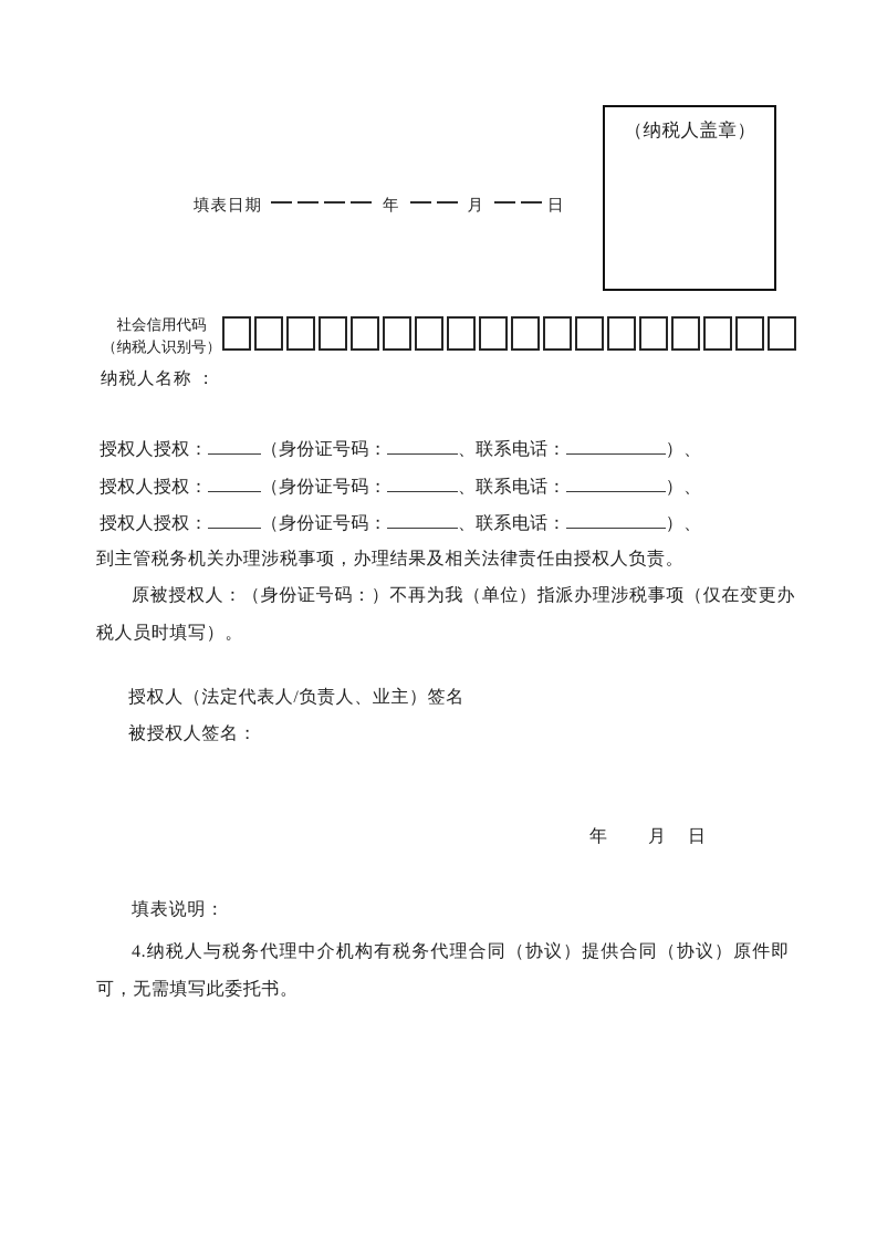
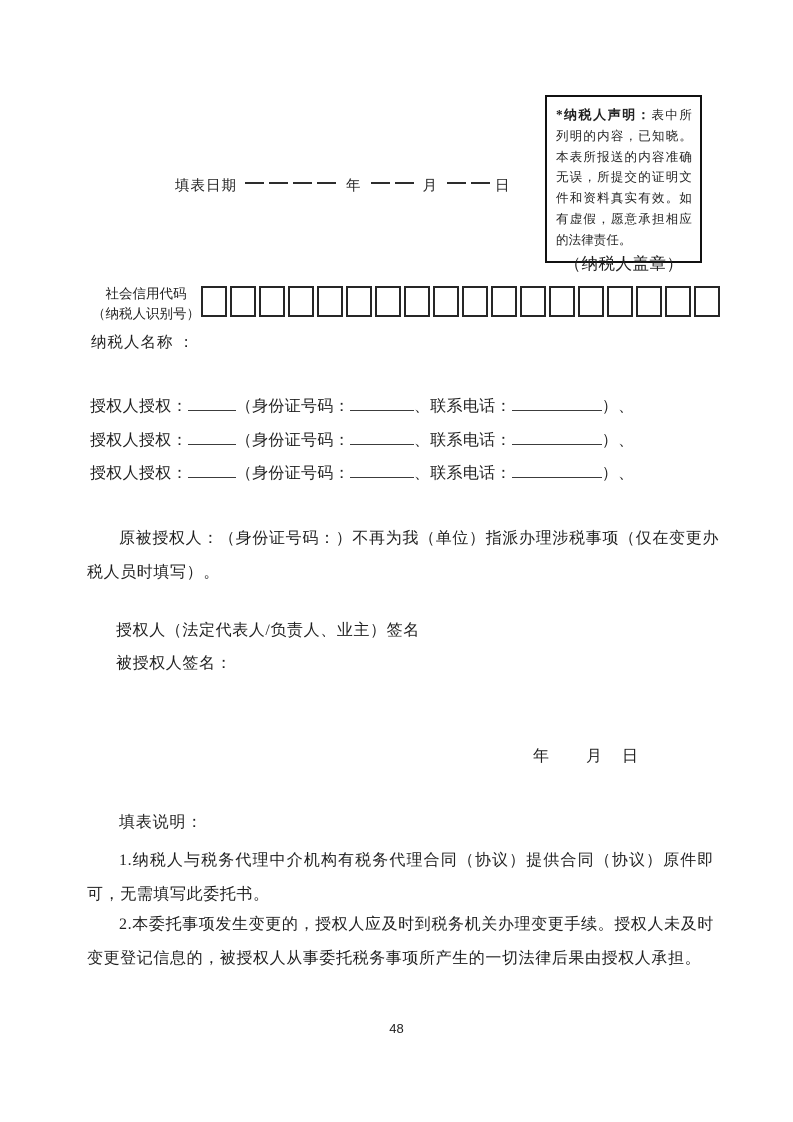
+ *纳税人声明：表中所列明的内容，已知晓。本表所报送的内容准确无误，所提交的证明文件和资料真实有效。如有虚假，愿意承担相应的法律责任。
  （纳税人盖章）
  填表日期
  年
  月
  日
  社会信用代码
  （纳税人识别号）
  纳税人名称 ：
  授权人授权： （身份证号码： 、联系电话： ）、
  授权人授权： （身份证号码： 、联系电话： ）、
  授权人授权： （身份证号码： 、联系电话： ）、
- 到主管税务机关办理涉税事项，办理结果及相关法律责任由授权人负责。
  原被授权人：（身份证号码：）不再为我（单位）指派办理涉税事项（仅在变更办税人员时填写）。
  授权人（法定代表人/负责人、业主）签名
  被授权人签名：
  年 月 日
  填表说明：
- 4.纳税人与税务代理中介机构有税务代理合同（协议）提供合同（协议）原件即可，无需填写此委托书。
+ 1.纳税人与税务代理中介机构有税务代理合同（协议）提供合同（协议）原件即可，无需填写此委托书。
+ 2.本委托事项发生变更的，授权人应及时到税务机关办理变更手续。授权人未及时变更登记信息的，被授权人从事委托税务事项所产生的一切法律后果由授权人承担。
+ 48
